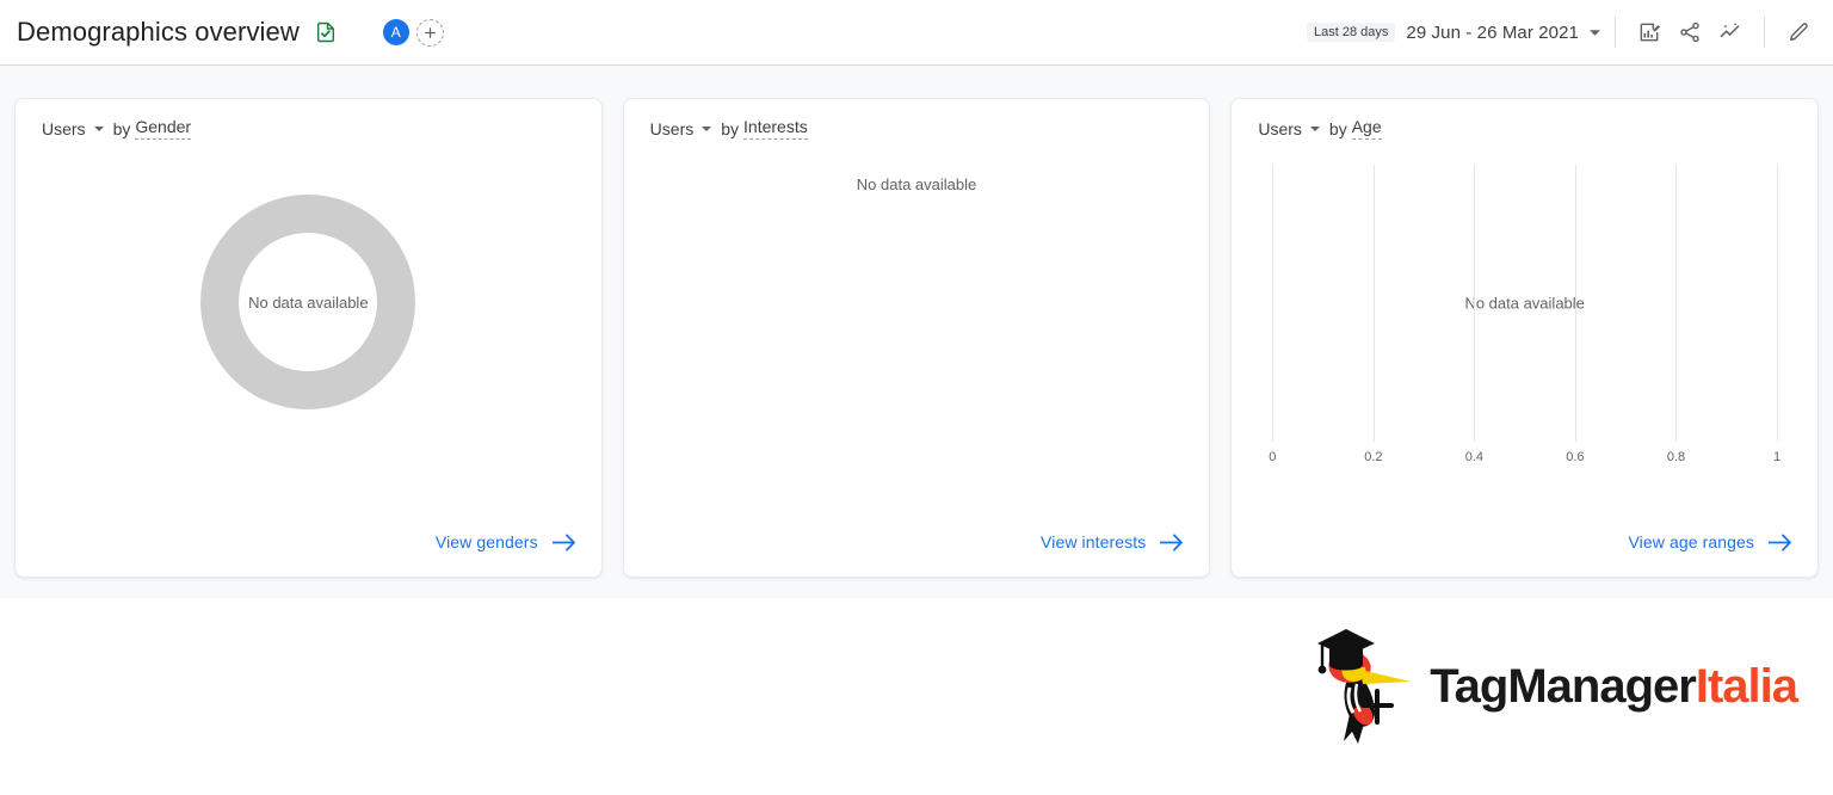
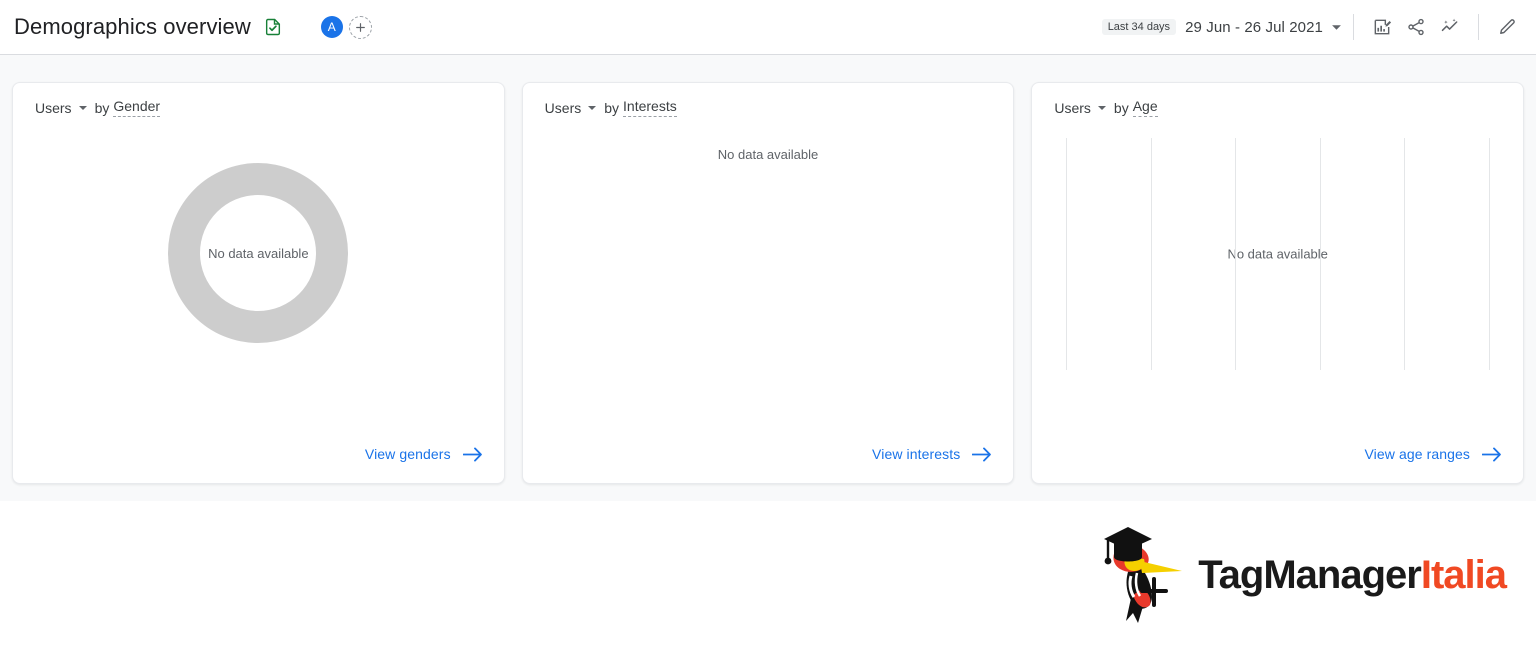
  Demographics overview
  A
- Last 28 days
+ Last 34 days
- 29 Jun - 26 Mar 2021
+ 29 Jun - 26 Jul 2021
  Users
  by
  Gender
  No data available
  View genders
  Users
  by
  Interests
  No data available
  View interests
  Users
  by
  Age
  No data availabe
- 0
- 0.2
- 0.4
- 0.6
- 0.8
- 1
  View age ranges
  TagManagerItalia
